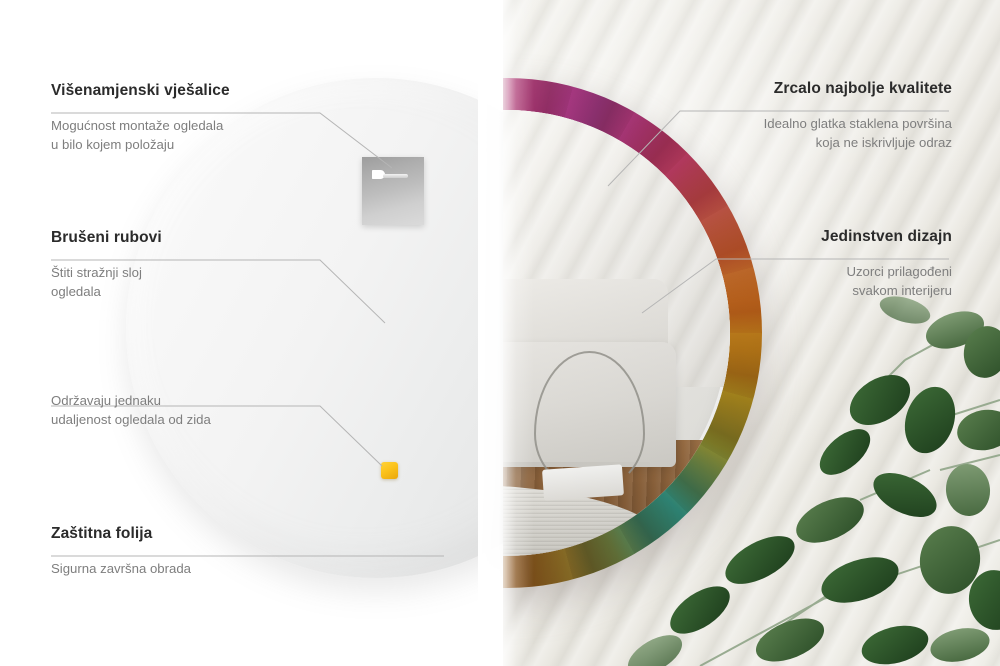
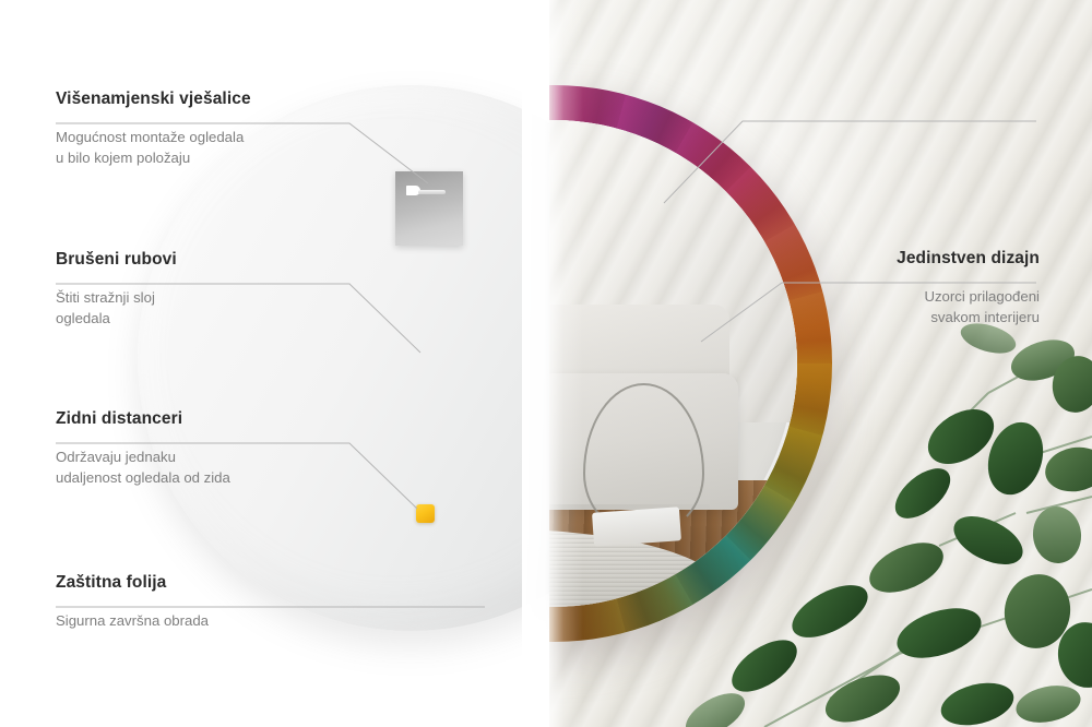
  Višenamjenski vješalice
  Mogućnost montaže ogledala
  u bilo kojem položaju
  Brušeni rubovi
  Štiti stražnji sloj
  ogledala
+ Zidni distanceri
  Održavaju jednaku
  udaljenost ogledala od zida
  Zaštitna folija
  Sigurna završna obrada
- Zrcalo najbolje kvalitete
- Idealno glatka staklena površina
- koja ne iskrivljuje odraz
  Jedinstven dizajn
  Uzorci prilagođeni
  svakom interijeru
